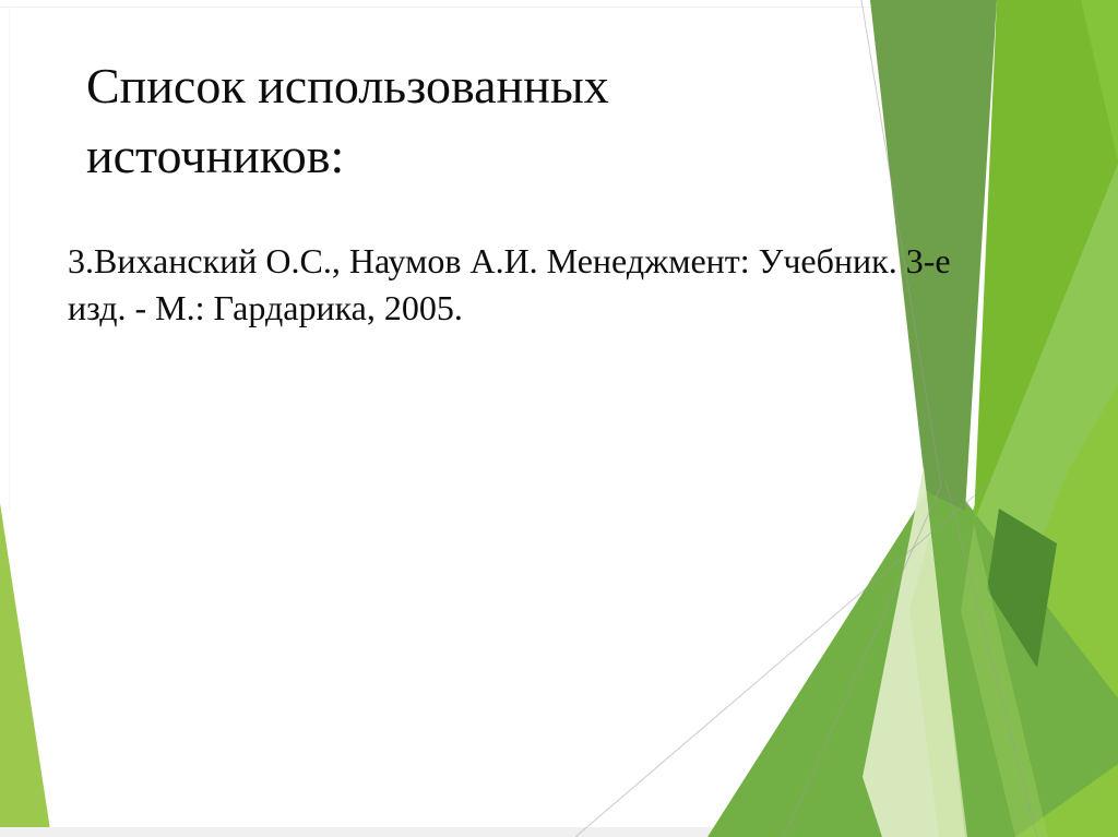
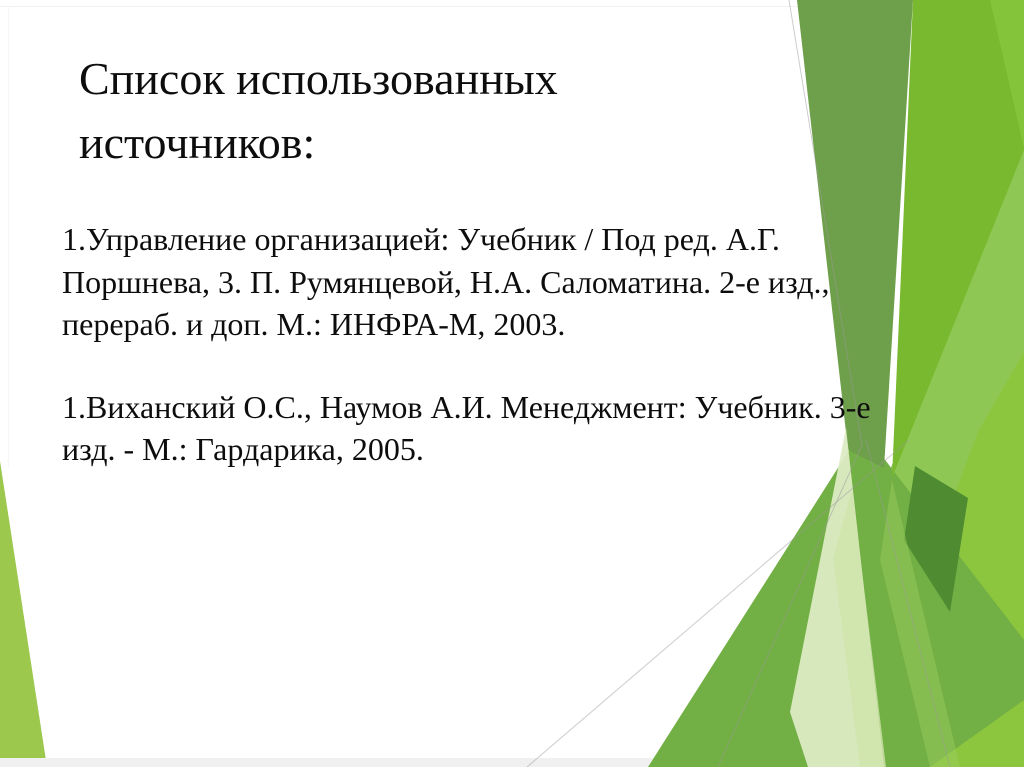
  Список использованных источников:
+ 1.Управление организацией: Учебник / Под ред. А.Г. Поршнева, 3. П. Румянцевой, Н.А. Саломатина. 2-е изд., перераб. и доп. М.: ИНФРА-М, 2003.
- 3.Виханский О.С., Наумов А.И. Менеджмент: Учебник. 3-е изд. - М.: Гардарика, 2005.
+ 1.Виханский О.С., Наумов А.И. Менеджмент: Учебник. 3-е изд. - М.: Гардарика, 2005.
